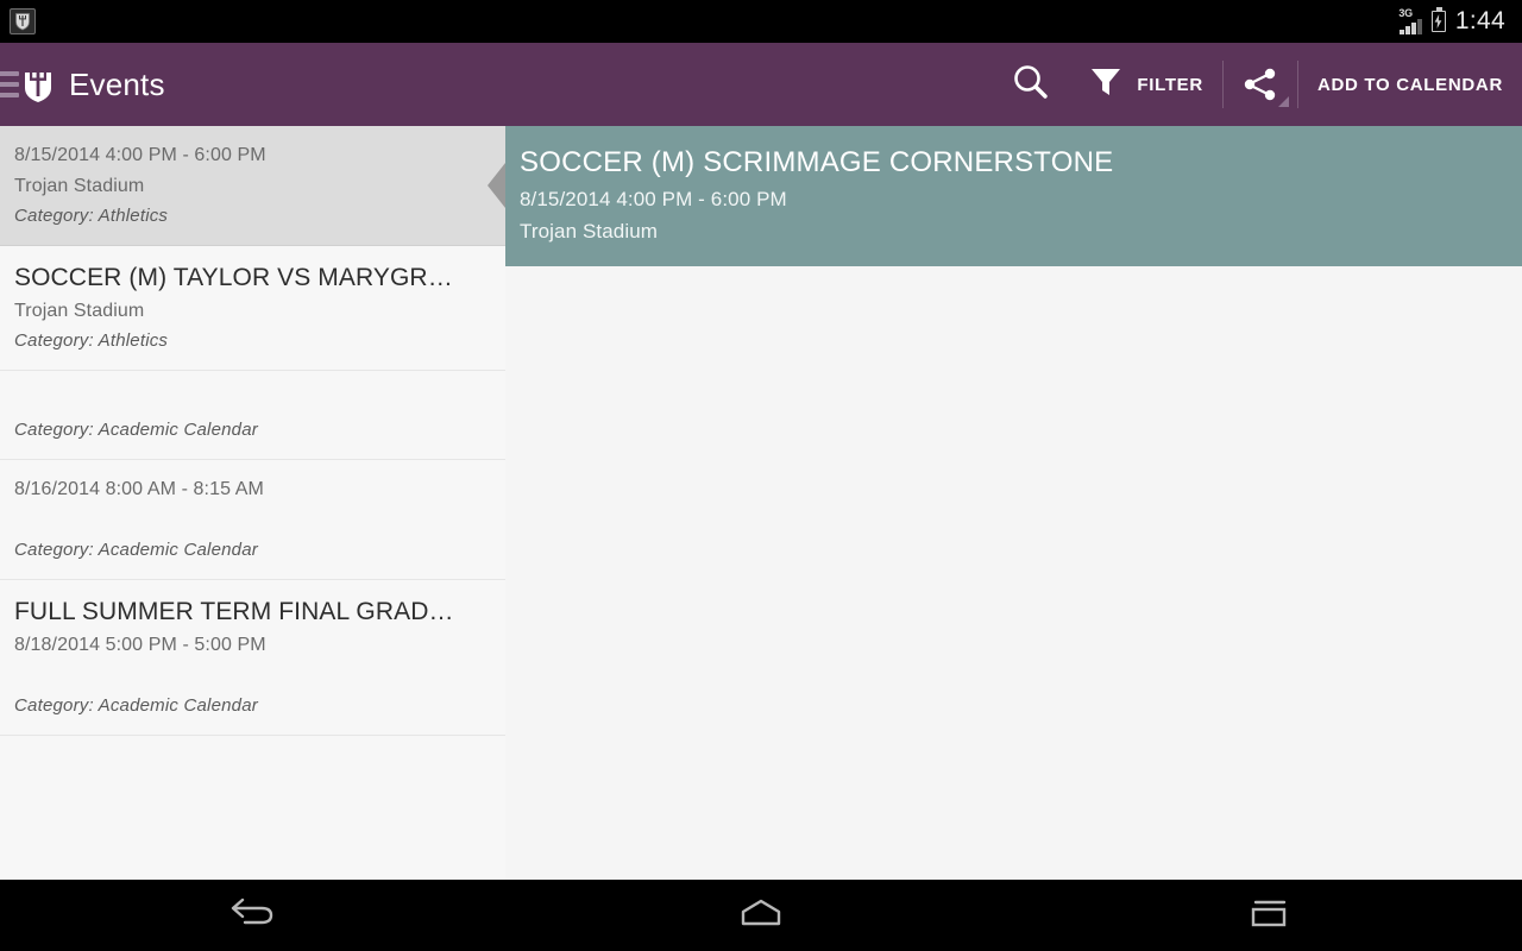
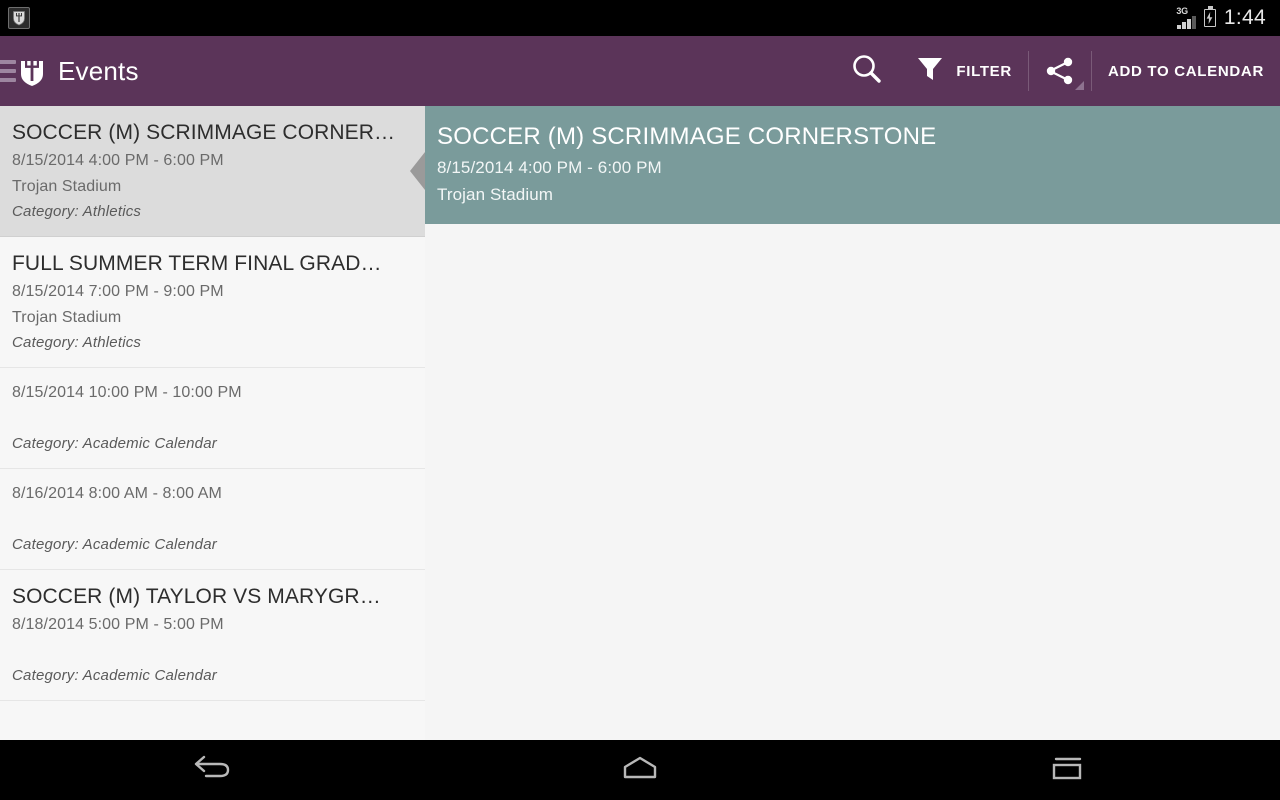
  3G
  1:44
  Events
  FILTER
  ADD TO CALENDAR
+ SOCCER (M) SCRIMMAGE CORNER…
  8/15/2014 4:00 PM - 6:00 PM
  Trojan Stadium
  Category: Athletics
- SOCCER (M) TAYLOR VS MARYGR…
+ FULL SUMMER TERM FINAL GRAD…
+ 8/15/2014 7:00 PM - 9:00 PM
  Trojan Stadium
  Category: Athletics
+ 8/15/2014 10:00 PM - 10:00 PM
  Category: Academic Calendar
- 8/16/2014 8:00 AM - 8:15 AM
+ 8/16/2014 8:00 AM - 8:00 AM
  Category: Academic Calendar
- FULL SUMMER TERM FINAL GRAD…
+ SOCCER (M) TAYLOR VS MARYGR…
  8/18/2014 5:00 PM - 5:00 PM
  Category: Academic Calendar
  SOCCER (M) SCRIMMAGE CORNERSTONE
  8/15/2014 4:00 PM - 6:00 PM
  Trojan Stadium
